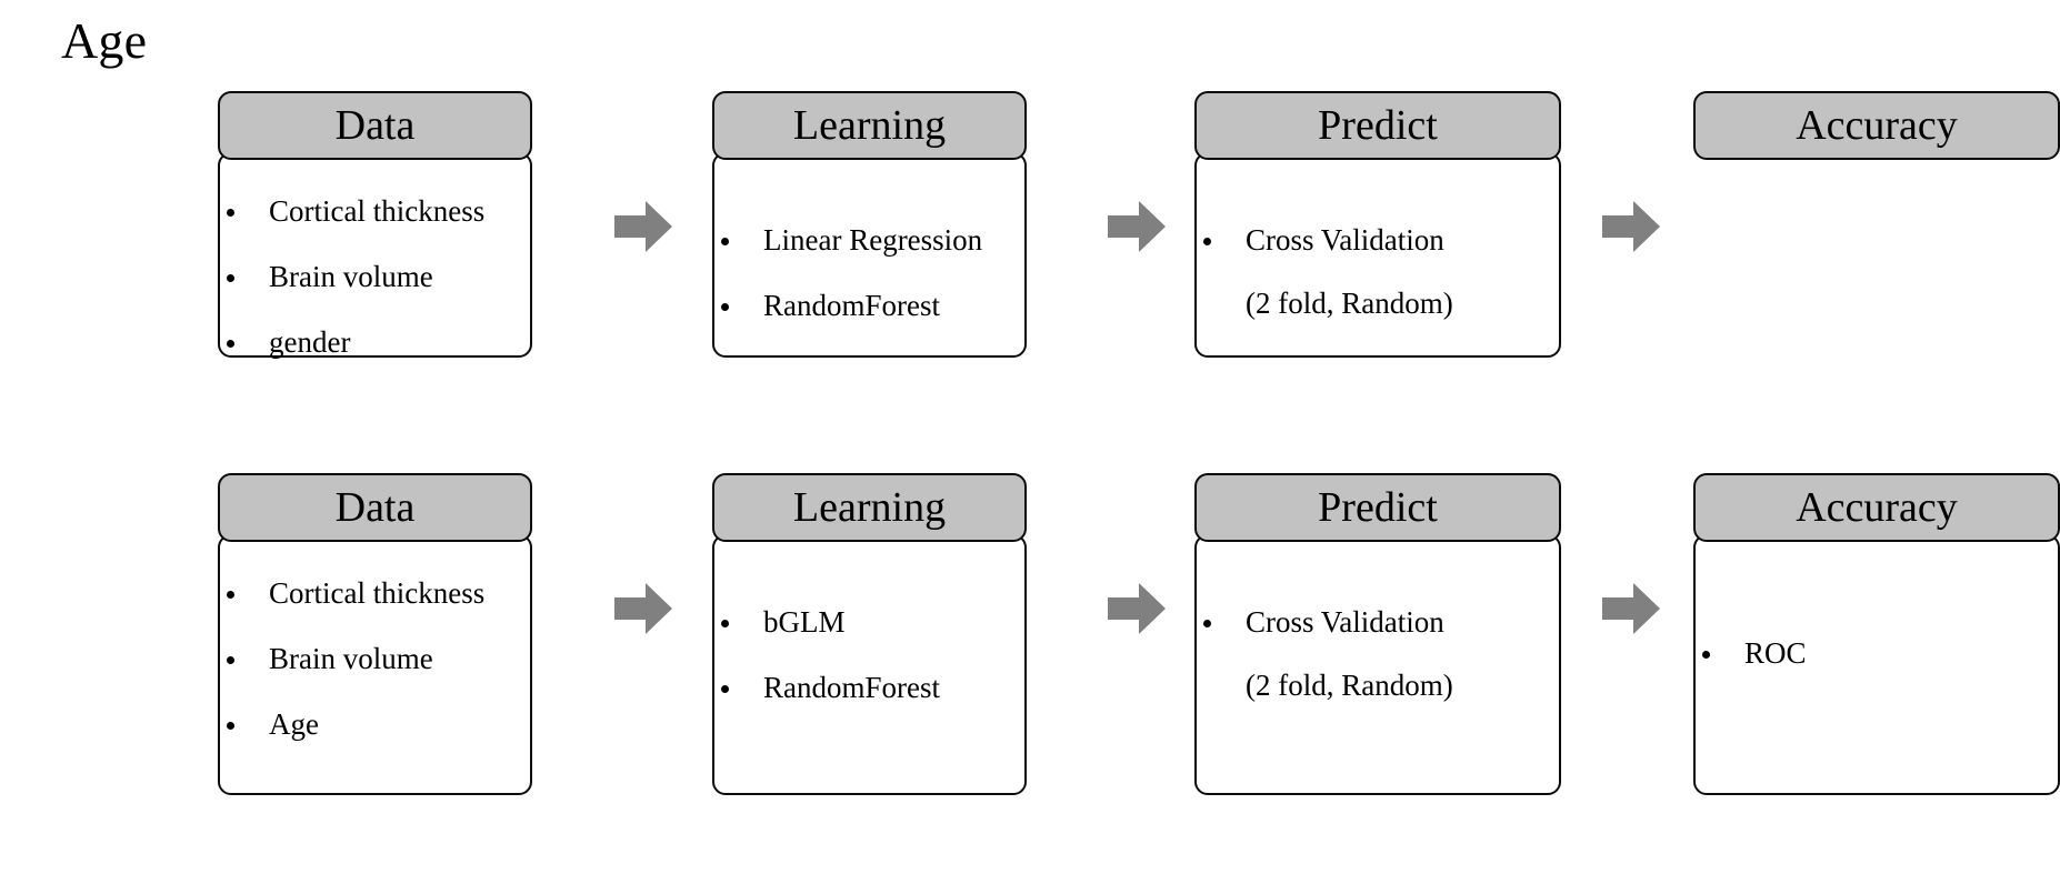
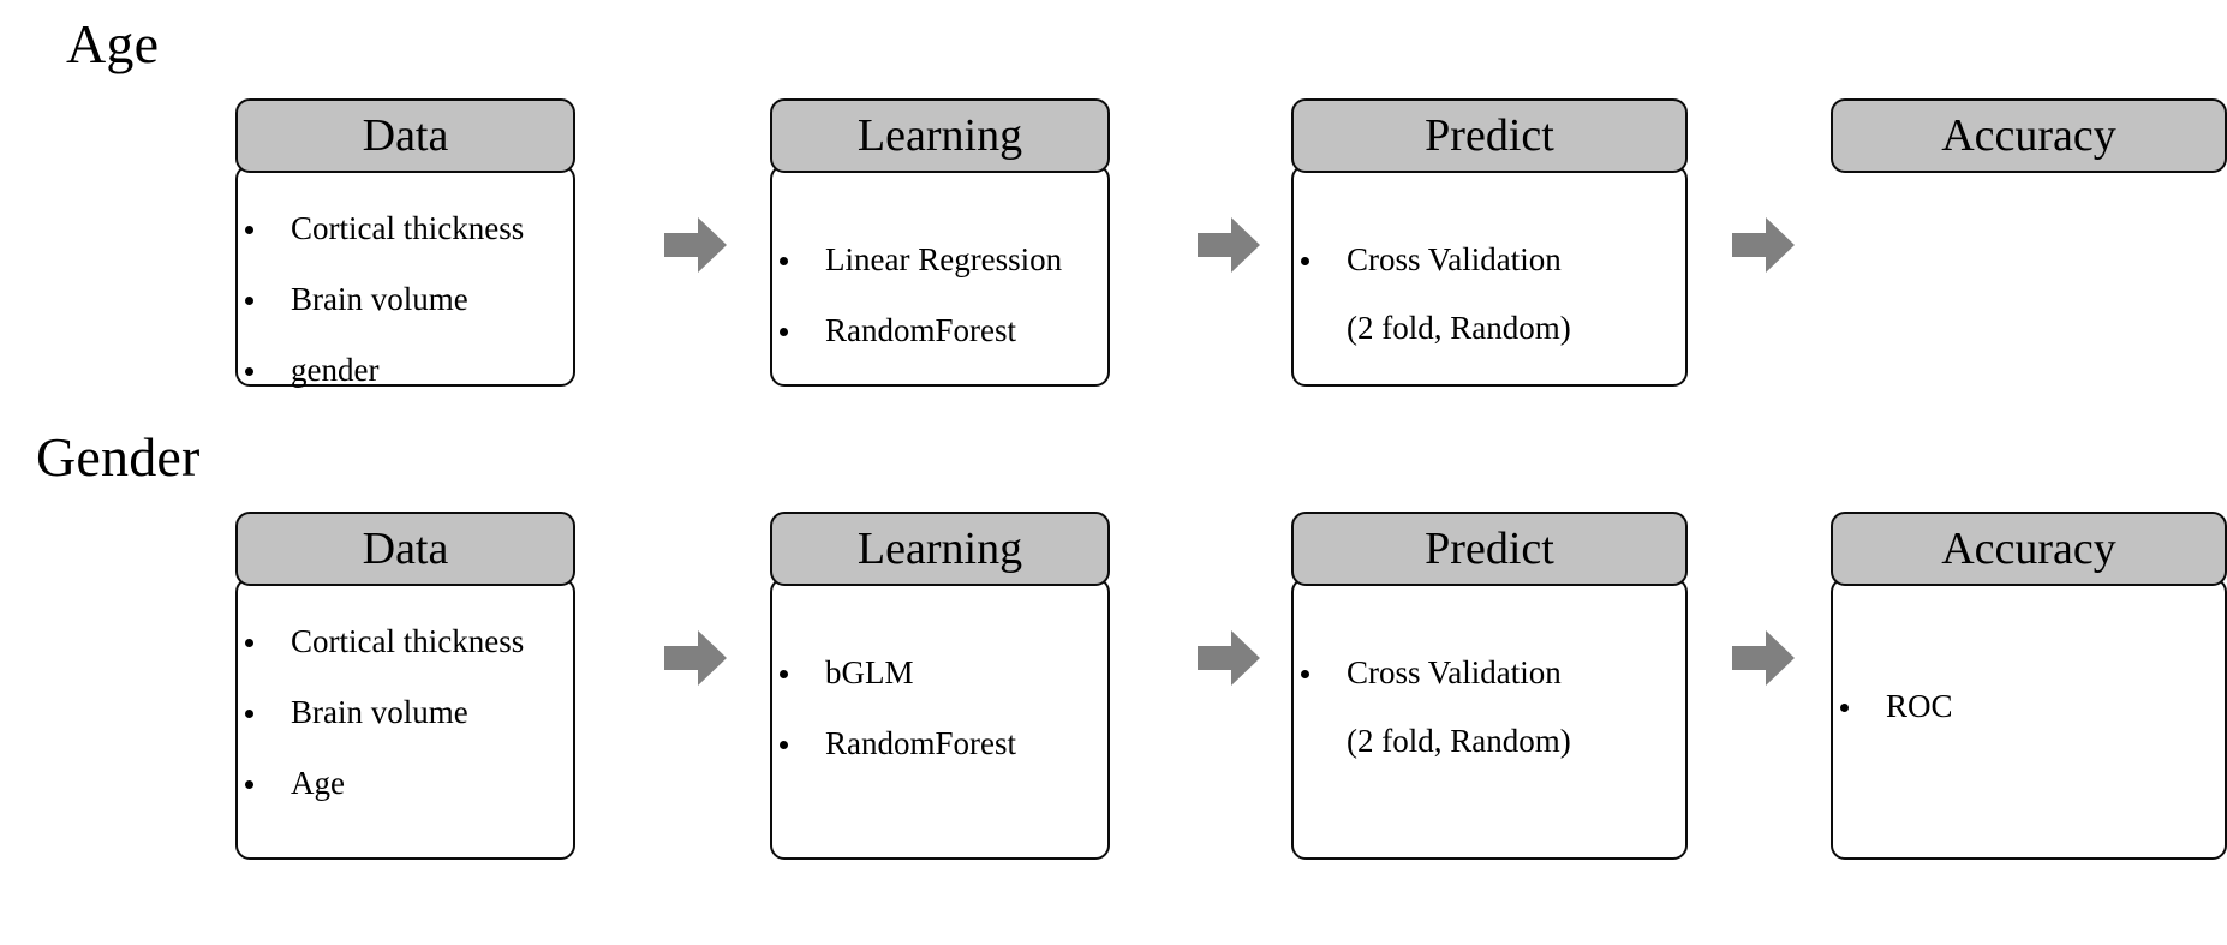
  Age
  Data
  Cortical thickness
  Brain volume
  gender
  Learning
  Linear Regression
  RandomForest
  Predict
  Cross Validation
  (2 fold, Random)
  Accuracy
+ Gender
  Data
  Cortical thickness
  Brain volume
  Age
  Learning
  bGLM
  RandomForest
  Predict
  Cross Validation
  (2 fold, Random)
  Accuracy
  ROC
